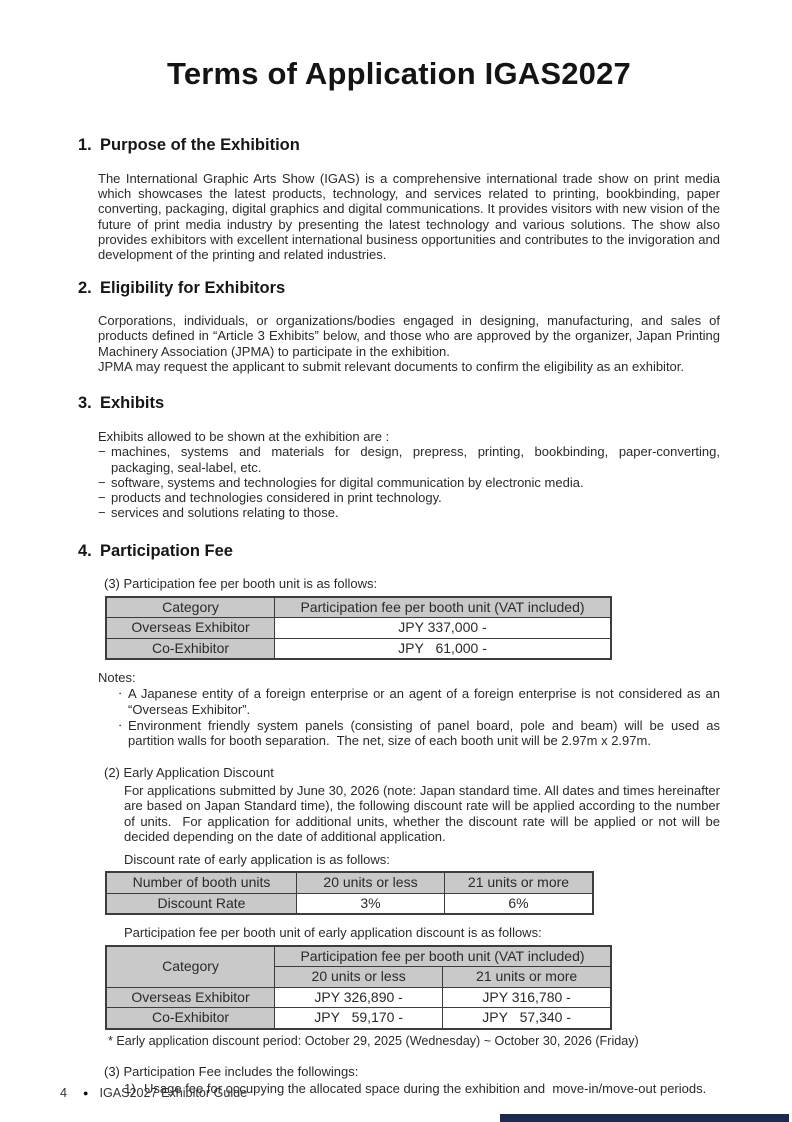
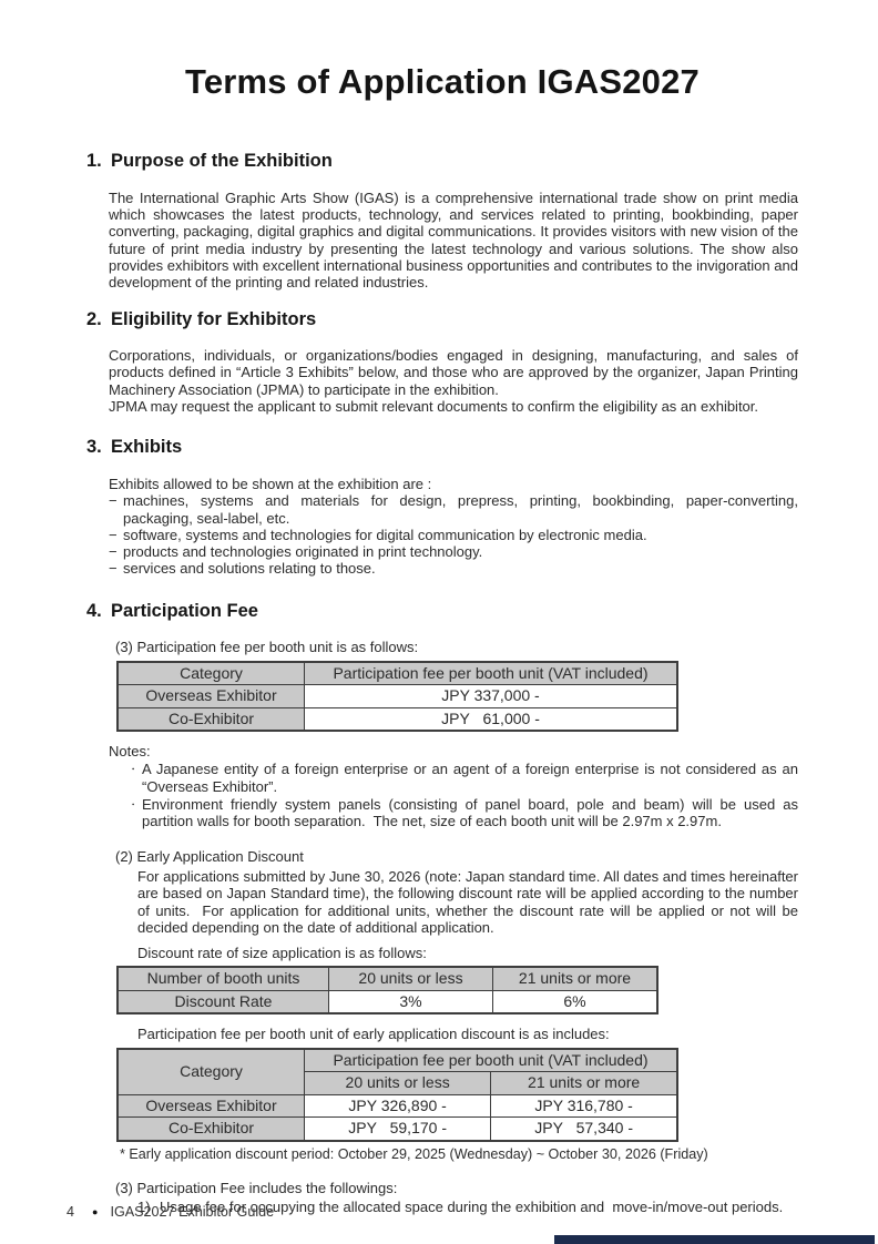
  Terms of Application IGAS2027
  1.
  Purpose of the Exhibition
  The International Graphic Arts Show (IGAS) is a comprehensive international trade show on print media which showcases the latest products, technology, and services related to printing, bookbinding, paper converting, packaging, digital graphics and digital communications. It provides visitors with new vision of the future of print media industry by presenting the latest technology and various solutions. The show also provides exhibitors with excellent international business opportunities and contributes to the invigoration and development of the printing and related industries.
  2.
  Eligibility for Exhibitors
  Corporations, individuals, or organizations/bodies engaged in designing, manufacturing, and sales of products defined in “Article 3 Exhibits” below, and those who are approved by the organizer, Japan Printing Machinery Association (JPMA) to participate in the exhibition.
  JPMA may request the applicant to submit relevant documents to confirm the eligibility as an exhibitor.
  3.
  Exhibits
  Exhibits allowed to be shown at the exhibition are :
  −
  machines, systems and materials for design, prepress, printing, bookbinding, paper-converting, packaging, seal-label, etc.
  −
  software, systems and technologies for digital communication by electronic media.
  −
- products and technologies considered in print technology.
+ products and technologies originated in print technology.
  −
  services and solutions relating to those.
  4.
  Participation Fee
  (3) Participation fee per booth unit is as follows:
  Category	Participation fee per booth unit (VAT included)
  Overseas Exhibitor	JPY 337,000 -
  Co-Exhibitor	JPY 61,000 -
  Notes:
  ・
  A Japanese entity of a foreign enterprise or an agent of a foreign enterprise is not considered as an “Overseas Exhibitor”.
  ・
  Environment friendly system panels (consisting of panel board, pole and beam) will be used as partition walls for booth separation. The net, size of each booth unit will be 2.97m x 2.97m.
  (2) Early Application Discount
  For applications submitted by June 30, 2026 (note: Japan standard time. All dates and times hereinafter are based on Japan Standard time), the following discount rate will be applied according to the number of units. For application for additional units, whether the discount rate will be applied or not will be decided depending on the date of additional application.
- Discount rate of early application is as follows:
+ Discount rate of size application is as follows:
  Number of booth units	20 units or less	21 units or more
  Discount Rate	3%	6%
- Participation fee per booth unit of early application discount is as follows:
+ Participation fee per booth unit of early application discount is as includes:
  Category	Participation fee per booth unit (VAT included)
  20 units or less	21 units or more
  Overseas Exhibitor	JPY 326,890 -	JPY 316,780 -
  Co-Exhibitor	JPY 59,170 -	JPY 57,340 -
  * Early application discount period: October 29, 2025 (Wednesday) ~ October 30, 2026 (Friday)
  (3) Participation Fee includes the followings:
  1)
  Usage fee for occupying the allocated space during the exhibition and move-in/move-out periods.
  4
  ●
  IGAS2027 Exhibitor Guide
